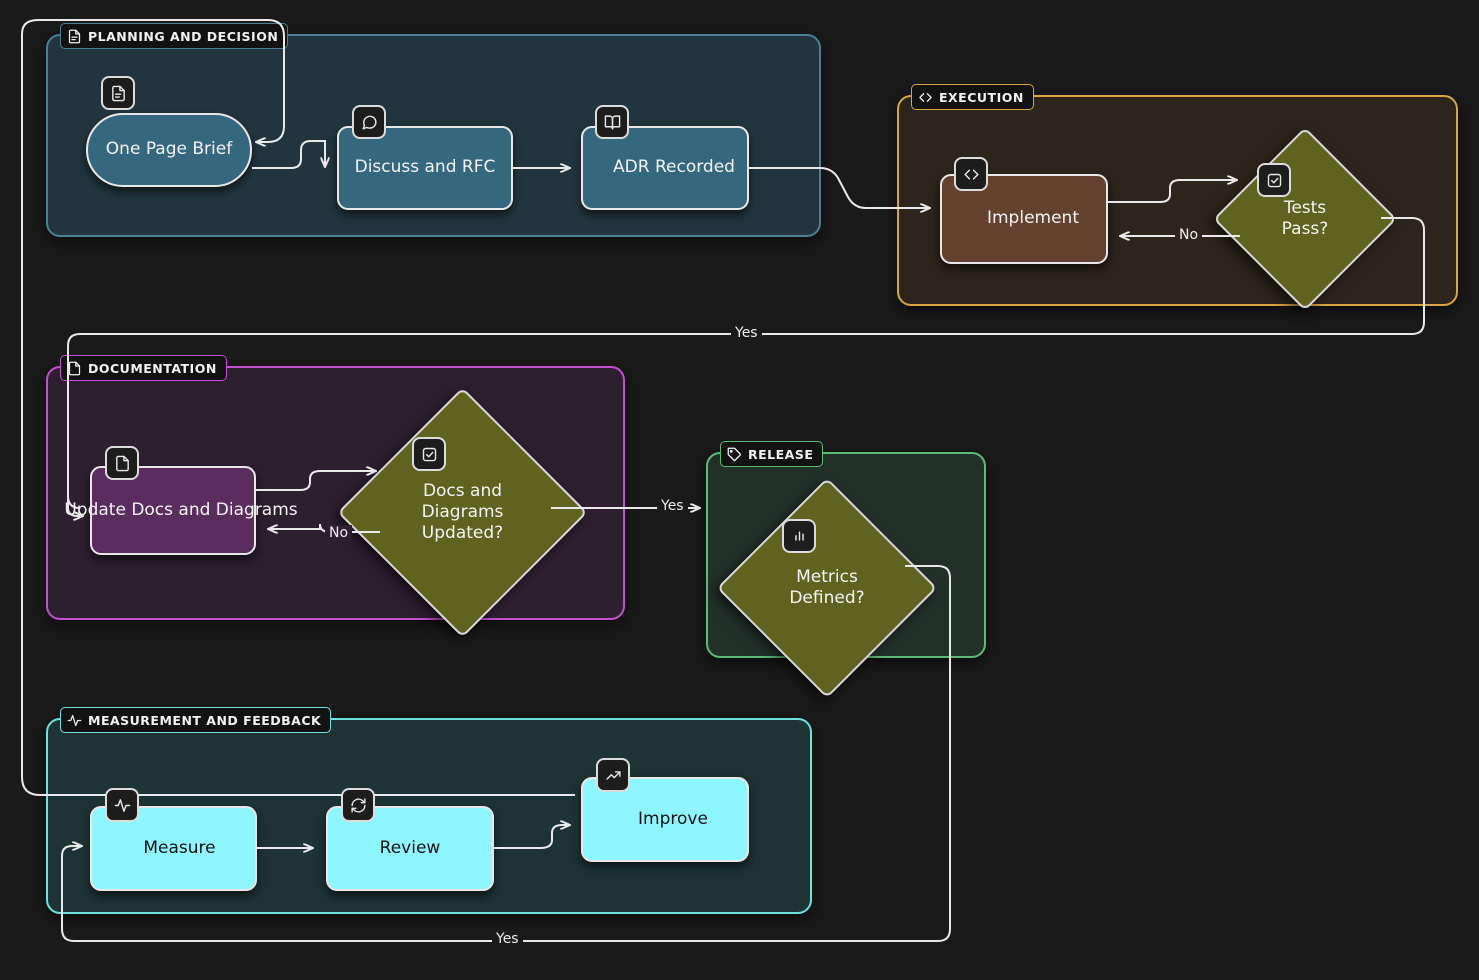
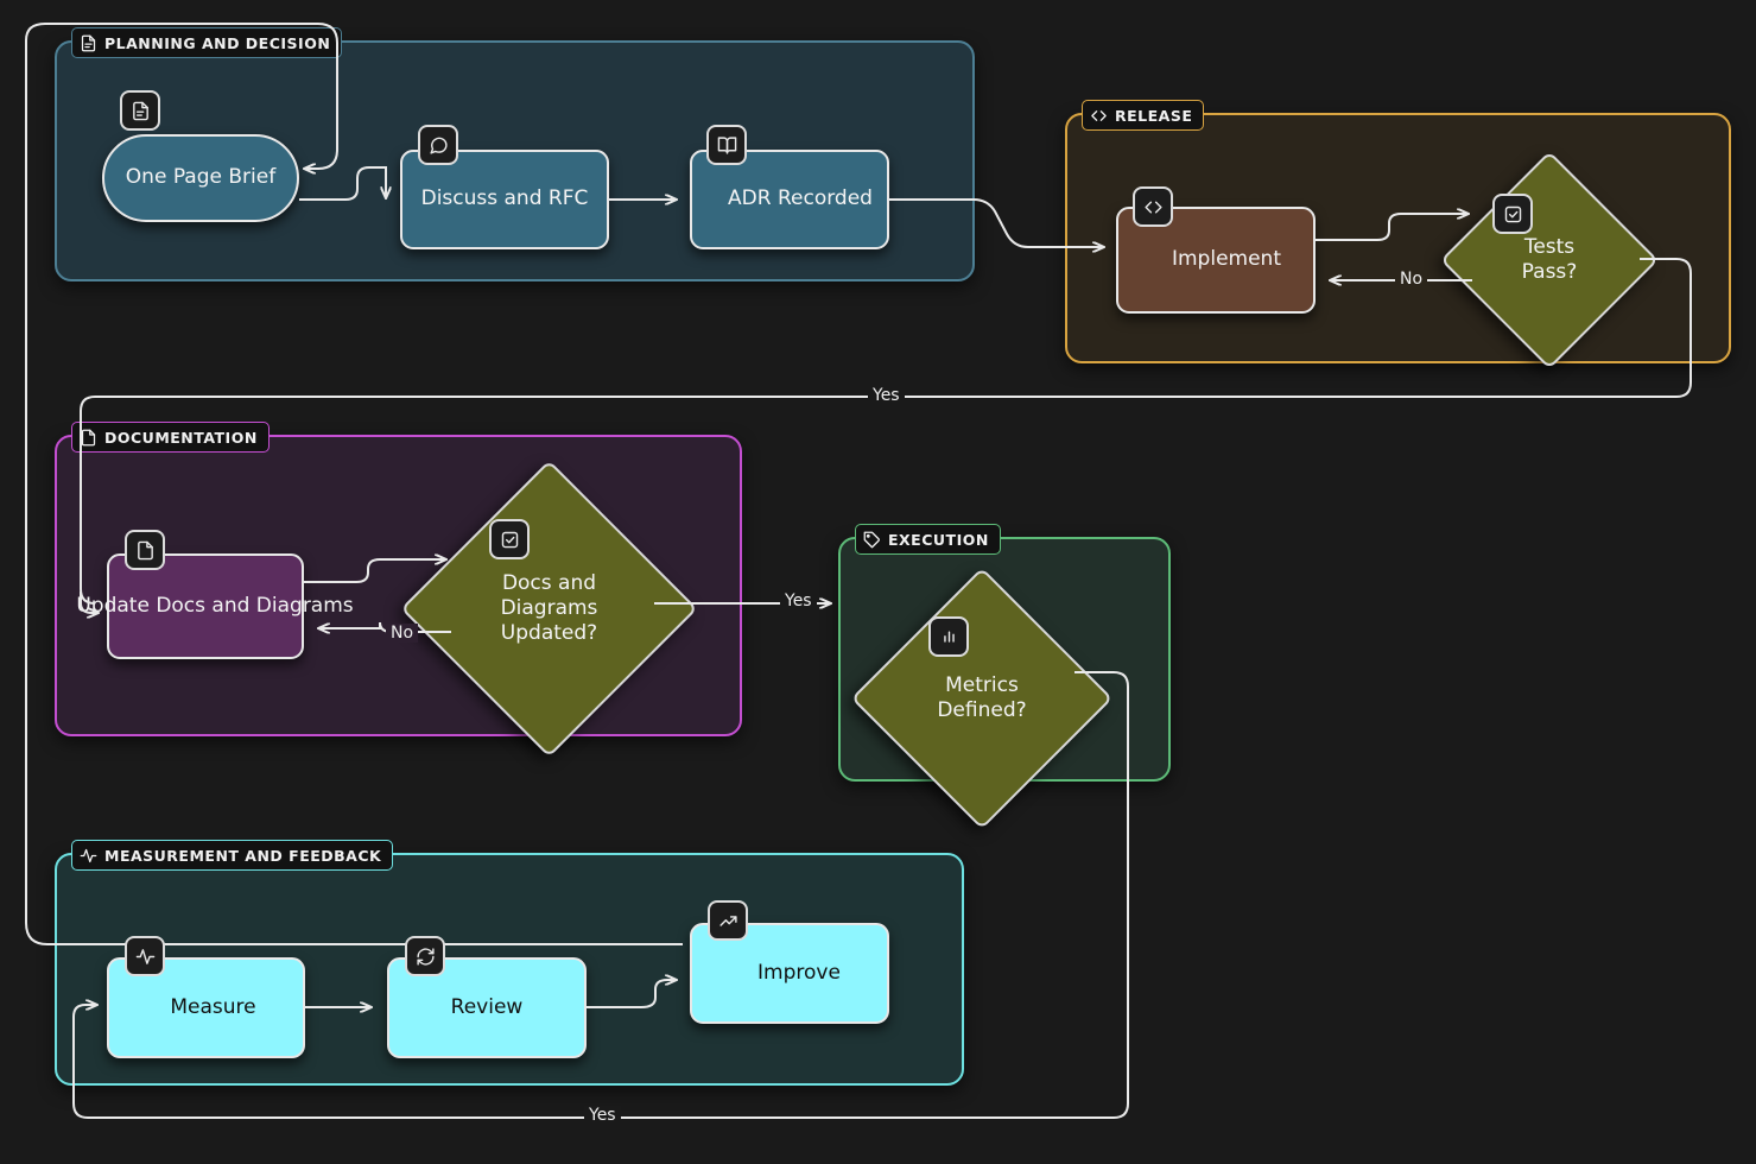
  PLANNING AND DECISION
- EXECUTION
+ RELEASE
  DOCUMENTATION
- RELEASE
+ EXECUTION
  MEASUREMENT AND FEEDBACK
  One Page Brief
  Discuss and RFC
  ADR Recorded
  Implement
  Tests
  Pass?
  Update Docs and Diagrams
  Docs and
  Diagrams
  Updated?
  Metrics
  Defined?
  Measure
  Review
  Improve
  No
  Yes
  No
  Yes
  Yes
